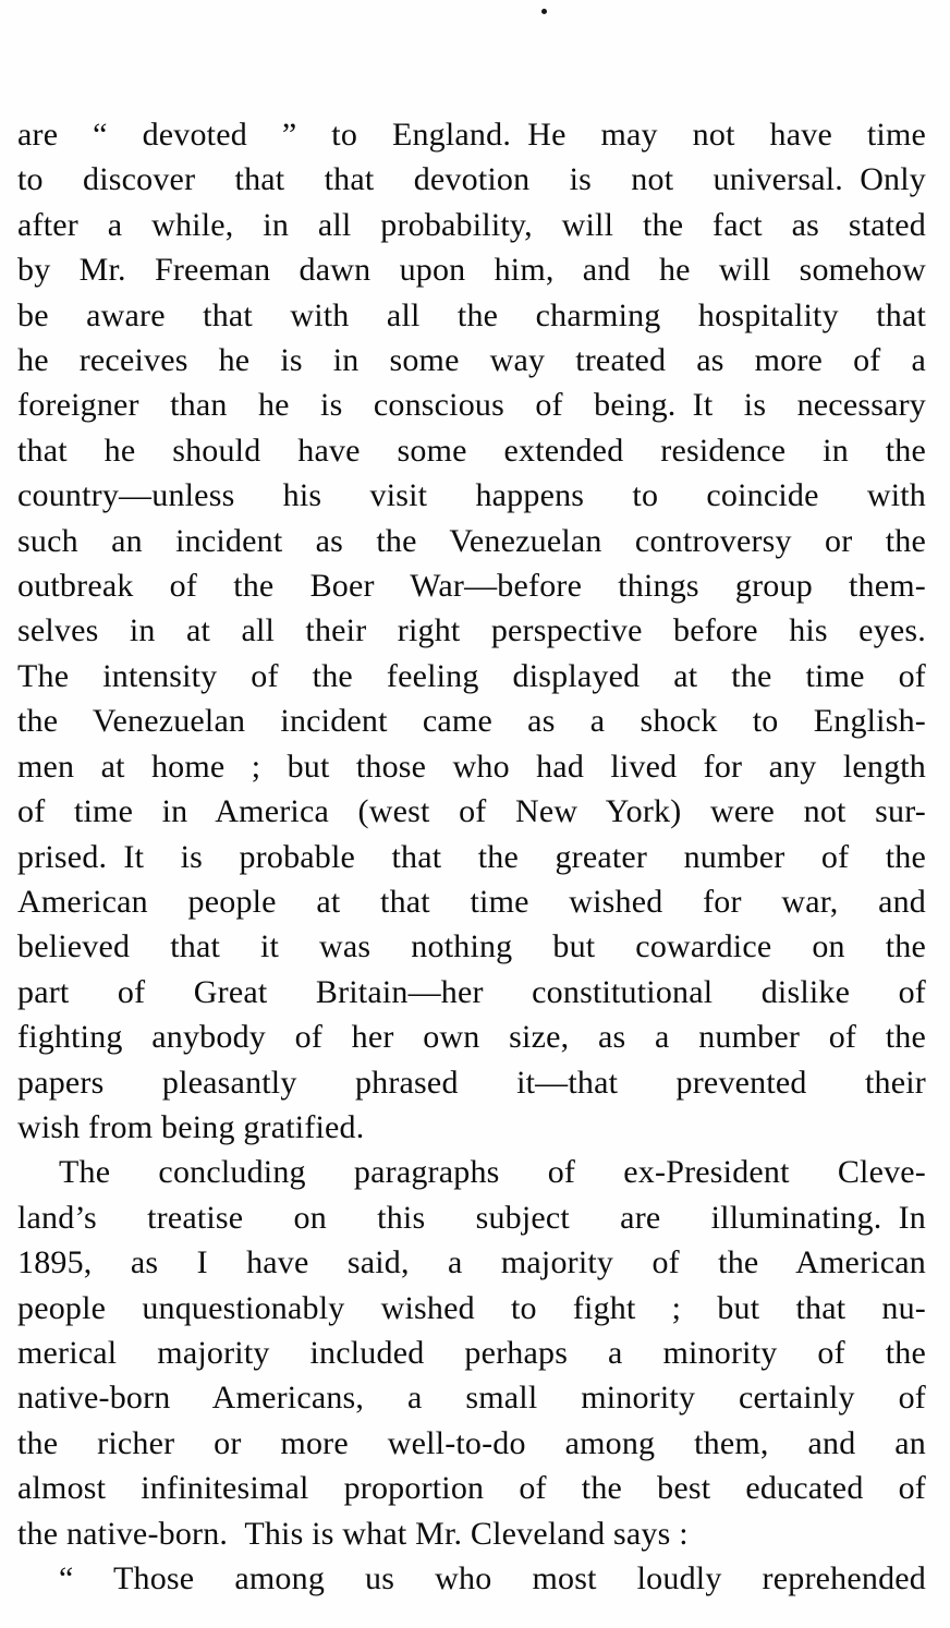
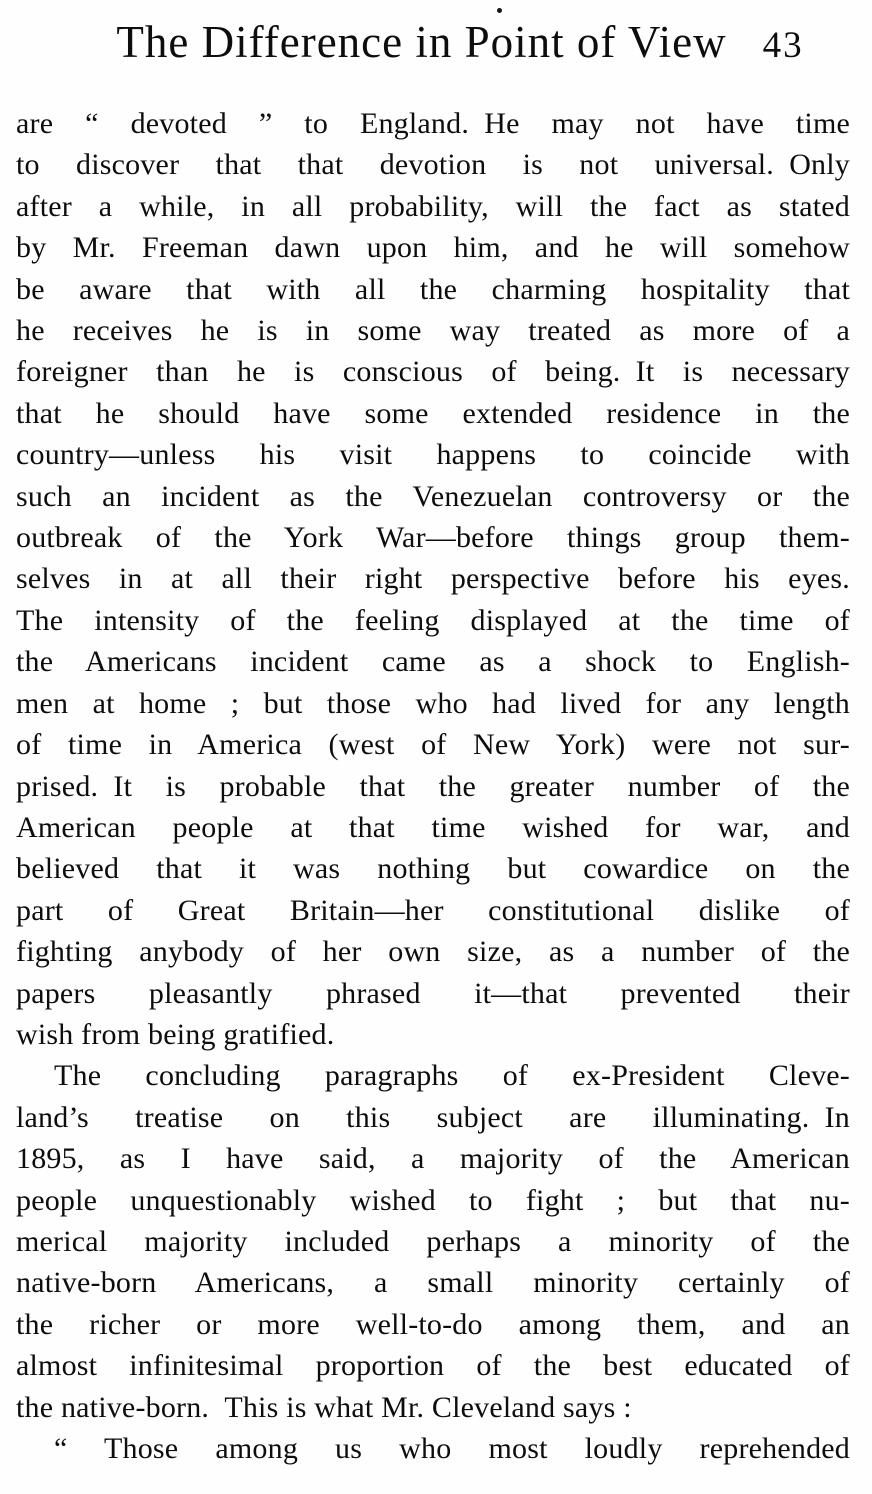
+ The Difference in Point of View 43
  are “ devoted ” to England. He may not have time
  to discover that that devotion is not universal. Only
  after a while, in all probability, will the fact as stated
  by Mr. Freeman dawn upon him, and he will somehow
  be aware that with all the charming hospitality that
  he receives he is in some way treated as more of a
  foreigner than he is conscious of being. It is necessary
  that he should have some extended residence in the
  country—unless his visit happens to coincide with
  such an incident as the Venezuelan controversy or the
- outbreak of the Boer War—before things group them-
+ outbreak of the York War—before things group them-
  selves in at all their right perspective before his eyes.
  The intensity of the feeling displayed at the time of
- the Venezuelan incident came as a shock to English-
+ the Americans incident came as a shock to English-
  men at home ; but those who had lived for any length
  of time in America (west of New York) were not sur-
  prised. It is probable that the greater number of the
  American people at that time wished for war, and
  believed that it was nothing but cowardice on the
  part of Great Britain—her constitutional dislike of
  fighting anybody of her own size, as a number of the
  papers pleasantly phrased it—that prevented their
  wish from being gratified.
  The concluding paragraphs of ex-President Cleve-
  land’s treatise on this subject are illuminating. In
  1895, as I have said, a majority of the American
  people unquestionably wished to fight ; but that nu-
  merical majority included perhaps a minority of the
  native-born Americans, a small minority certainly of
  the richer or more well-to-do among them, and an
  almost infinitesimal proportion of the best educated of
  the native-born. This is what Mr. Cleveland says :
  “ Those among us who most loudly reprehended
